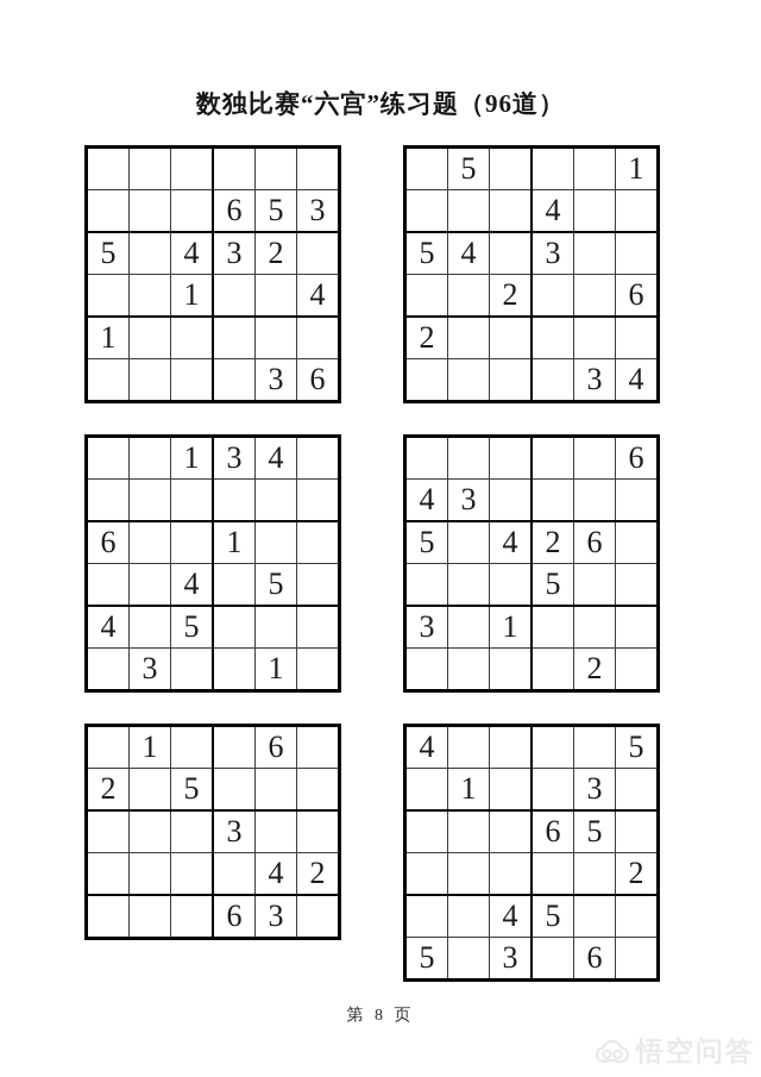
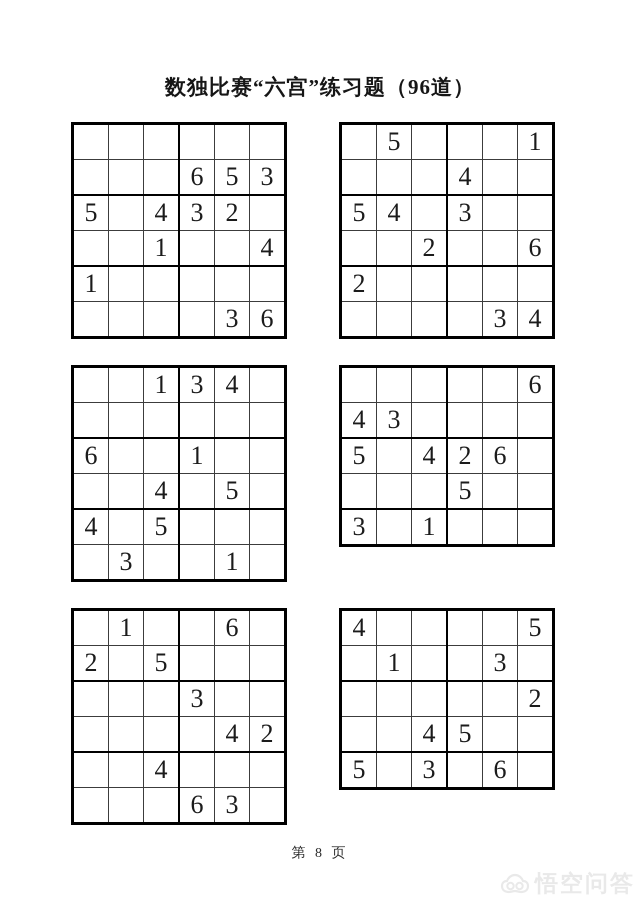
  数独比赛“六宫”练习题（96道）
  			6	5	3
  5		4	3	2
  		1			4
  1
  				3	6
  	5				1
  			4
  5	4		3
  		2			6
  2
  				3	4
  		1	3	4
  6			1
  		4		5
  4		5
  	3			1
  					6
  4	3
  5		4	2	6
  			5
  3		1
- 				2
  	1			6
  2		5
  			3
  				4	2
+ 		4
  			6	3
  4					5
  	1			3
- 			6	5
  					2
  		4	5
  5		3		6
  第 8 页
